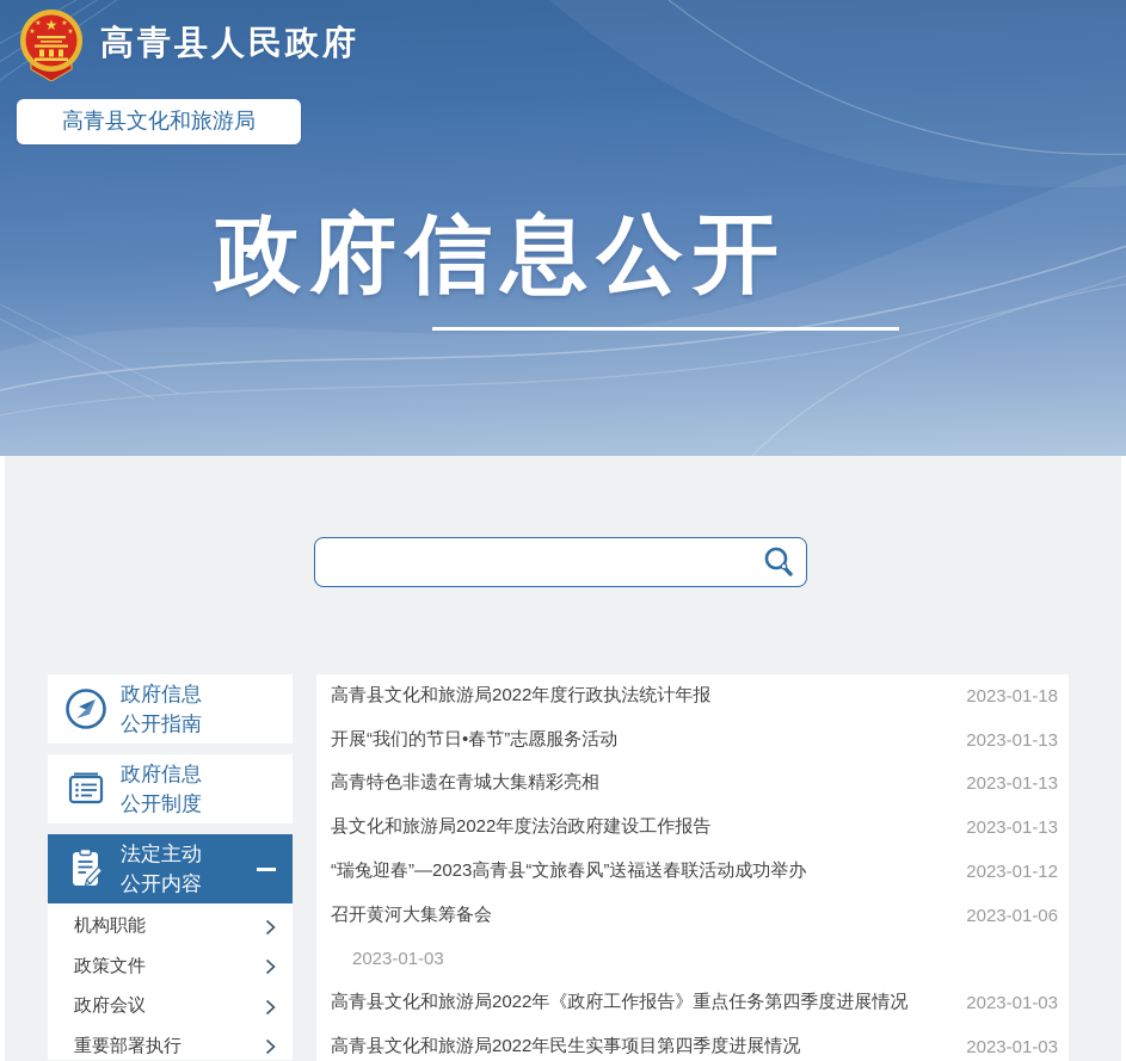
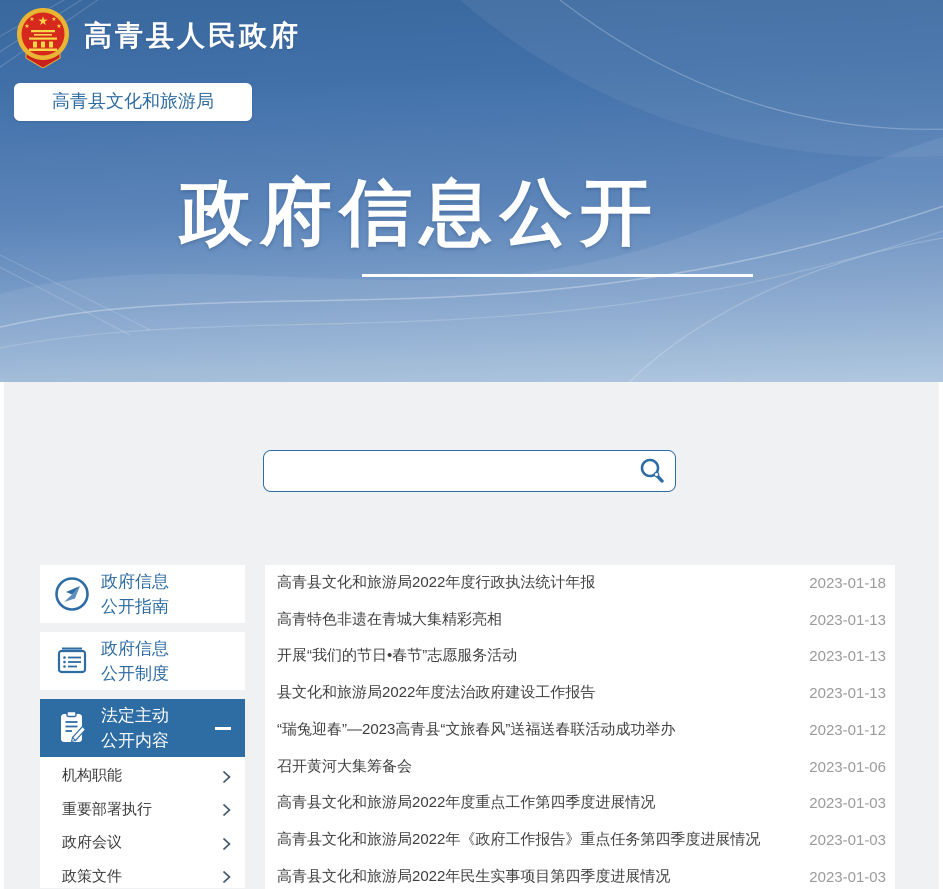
  ★
  高青县人民政府
  高青县文化和旅游局
  政府信息公开
  政府信息
  公开指南
  政府信息
  公开制度
  法定主动
  公开内容
  机构职能
- 政策文件
+ 重要部署执行
  政府会议
- 重要部署执行
+ 政策文件
  高青县文化和旅游局2022年度行政执法统计年报
  2023-01-18
- 开展“我们的节日•春节”志愿服务活动
+ 高青特色非遗在青城大集精彩亮相
  2023-01-13
- 高青特色非遗在青城大集精彩亮相
+ 开展“我们的节日•春节”志愿服务活动
  2023-01-13
  县文化和旅游局2022年度法治政府建设工作报告
  2023-01-13
  “瑞兔迎春”—2023高青县“文旅春风”送福送春联活动成功举办
  2023-01-12
  召开黄河大集筹备会
  2023-01-06
+ 高青县文化和旅游局2022年度重点工作第四季度进展情况
  2023-01-03
  高青县文化和旅游局2022年《政府工作报告》重点任务第四季度进展情况
  2023-01-03
  高青县文化和旅游局2022年民生实事项目第四季度进展情况
  2023-01-03
